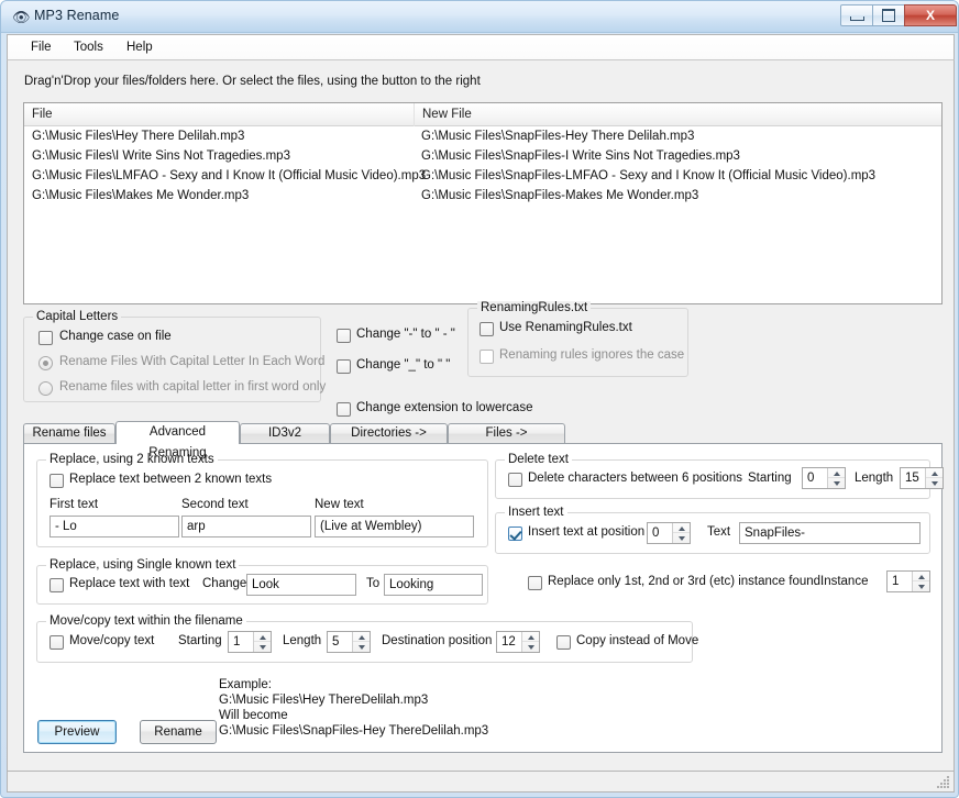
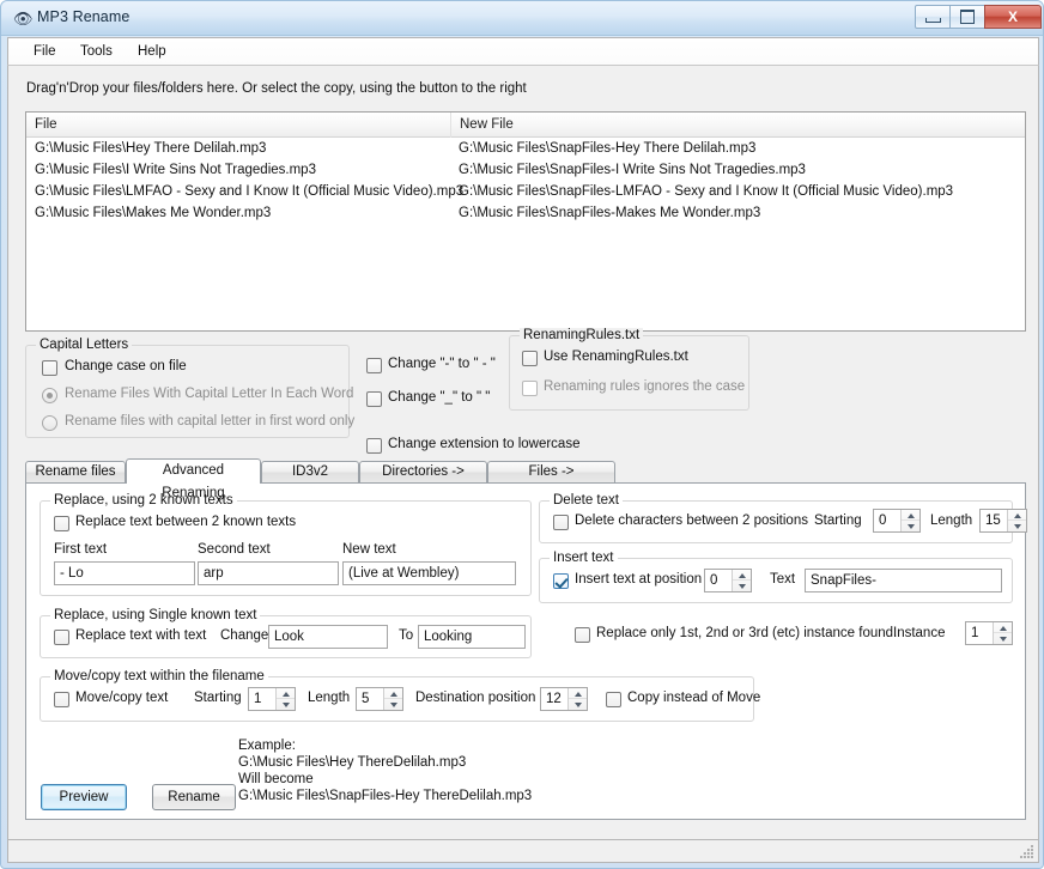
  👁
  MP3 Rename
  X
  File
  Tools
  Help
- Drag'n'Drop your files/folders here. Or select the files, using the button to the right
+ Drag'n'Drop your files/folders here. Or select the copy, using the button to the right
  File
  New File
  G:\Music Files\Hey There Delilah.mp3
  G:\Music Files\SnapFiles-Hey There Delilah.mp3
  G:\Music Files\I Write Sins Not Tragedies.mp3
  G:\Music Files\SnapFiles-I Write Sins Not Tragedies.mp3
  G:\Music Files\LMFAO - Sexy and I Know It (Official Music Video).mp3
  G:\Music Files\SnapFiles-LMFAO - Sexy and I Know It (Official Music Video).mp3
  G:\Music Files\Makes Me Wonder.mp3
  G:\Music Files\SnapFiles-Makes Me Wonder.mp3
  Capital Letters
  Change case on file
  Rename Files With Capital Letter In Each Word
  Rename files with capital letter in first word only
  Change "-" to " - "
  Change "_" to " "
  Change extension to lowercase
  RenamingRules.txt
  Use RenamingRules.txt
  Renaming rules ignores the case
  Rename files
  Advanced Renaming
  Directories ->
  Replace text between 2 known texts
  First text
  - Lo
  Second text
  arp
  New text
  (Live at Wembley)
  Delete text
- Delete characters between 6 positions
+ Delete characters between 2 positions
  Starting
  0
  Length
  15
  Insert text
  Insert text at position
  0
  Text
  SnapFiles-
  Replace, using Single known text
  Replace text with text
  Change
  Look
  To
  Looking
  Replace only 1st, 2nd or 3rd (etc) instance found.
  Instance
  1
  Move/copy text within the filename
  Move/copy text
  Starting
  1
  Length
  5
  Destination position
  12
  Copy instead of Move
  Preview
  Rename
  Example:
  G:\Music Files\Hey ThereDelilah.mp3
  Will become
  G:\Music Files\SnapFiles-Hey ThereDelilah.mp3
